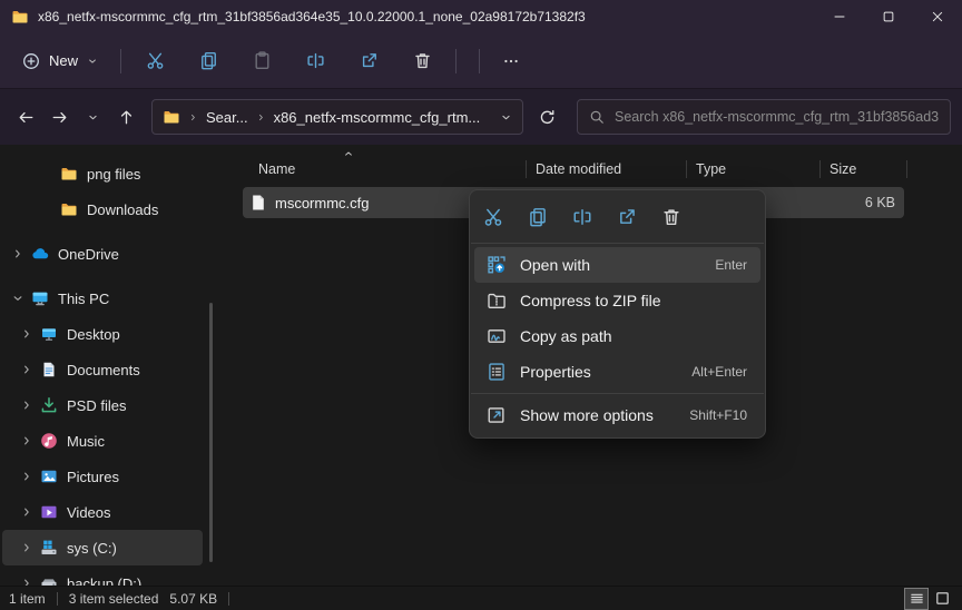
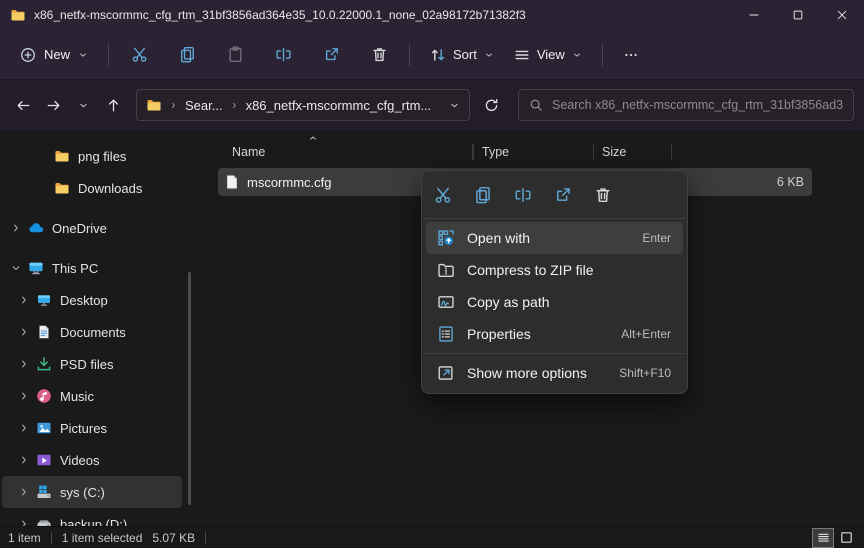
  x86_netfx-mscormmc_cfg_rtm_31bf3856ad364e35_10.0.22000.1_none_02a98172b71382f3
  New
+ Sort
+ View
  Sear...
  x86_netfx-mscormmc_cfg_rtm...
  Search x86_netfx-mscormmc_cfg_rtm_31bf3856ad3
  png files
  Downloads
  OneDrive
  This PC
  Desktop
  Documents
  PSD files
  Music
  Pictures
  Videos
  sys (C:)
  backup (D:)
  Name
- Date modified
  Type
  Size
  mscormmc.cfg
  6 KB
  Open with
  Enter
  Compress to ZIP file
  Copy as path
  Properties
  Alt+Enter
  Show more options
  Shift+F10
  1 item
- 3 item selected
+ 1 item selected
  5.07 KB
